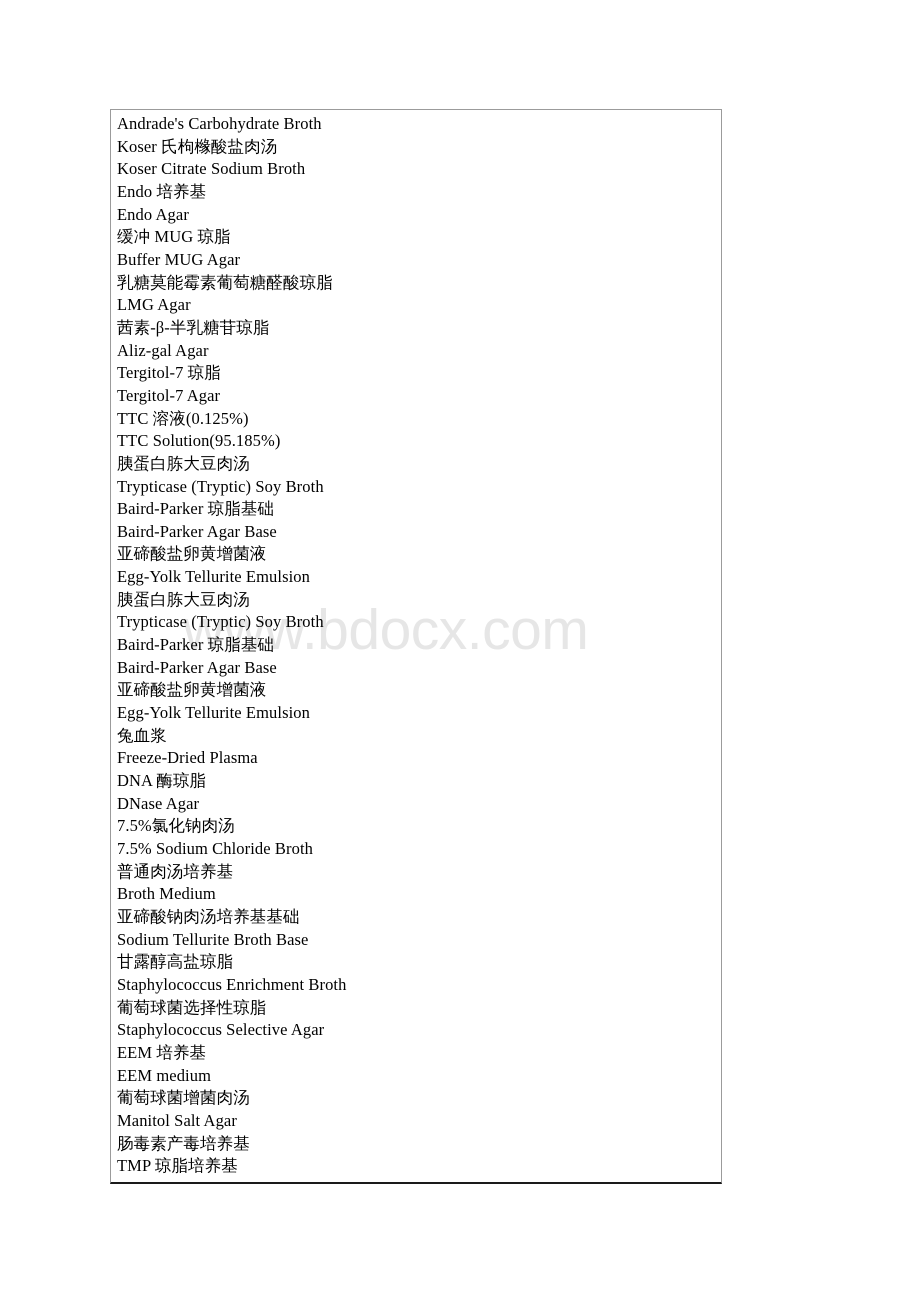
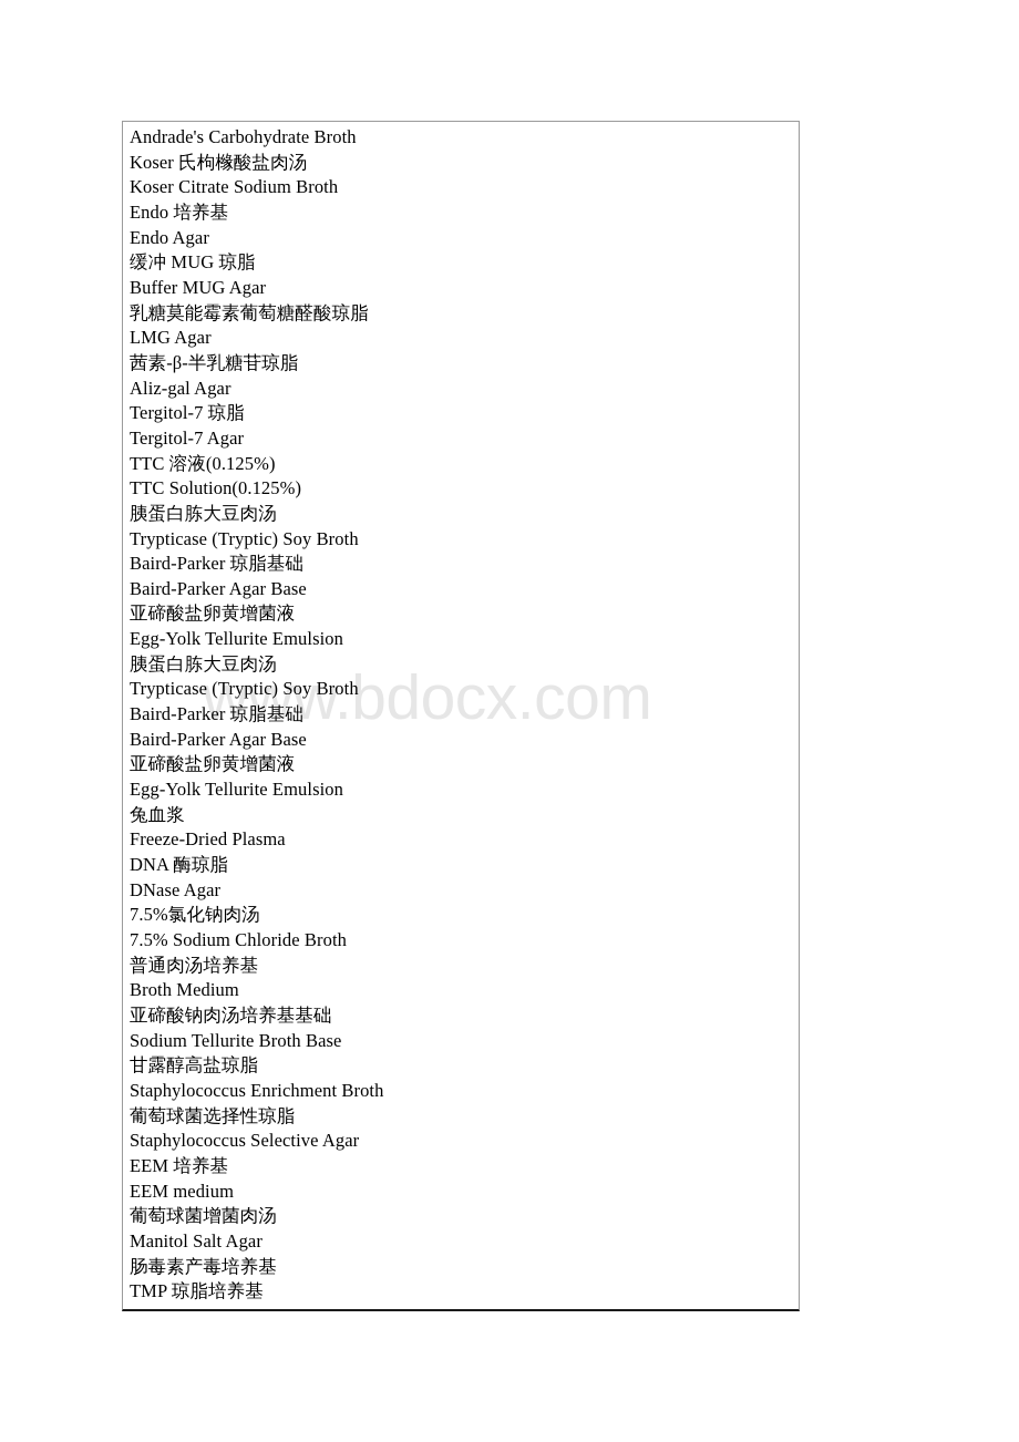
  www.bdocx.com
  Andrade's Carbohydrate Broth
  Koser 氏枸橼酸盐肉汤
  Koser Citrate Sodium Broth
  Endo 培养基
  Endo Agar
  缓冲 MUG 琼脂
  Buffer MUG Agar
  乳糖莫能霉素葡萄糖醛酸琼脂
  LMG Agar
  茜素-β-半乳糖苷琼脂
  Aliz-gal Agar
  Tergitol-7 琼脂
  Tergitol-7 Agar
  TTC 溶液(0.125%)
- TTC Solution(95.185%)
+ TTC Solution(0.125%)
  胰蛋白胨大豆肉汤
  Trypticase (Tryptic) Soy Broth
  Baird-Parker 琼脂基础
  Baird-Parker Agar Base
  亚碲酸盐卵黄增菌液
  Egg-Yolk Tellurite Emulsion
  胰蛋白胨大豆肉汤
  Trypticase (Tryptic) Soy Broth
  Baird-Parker 琼脂基础
  Baird-Parker Agar Base
  亚碲酸盐卵黄增菌液
  Egg-Yolk Tellurite Emulsion
  兔血浆
  Freeze-Dried Plasma
  DNA 酶琼脂
  DNase Agar
  7.5%氯化钠肉汤
  7.5% Sodium Chloride Broth
  普通肉汤培养基
  Broth Medium
  亚碲酸钠肉汤培养基基础
  Sodium Tellurite Broth Base
  甘露醇高盐琼脂
  Staphylococcus Enrichment Broth
  葡萄球菌选择性琼脂
  Staphylococcus Selective Agar
  EEM 培养基
  EEM medium
  葡萄球菌增菌肉汤
  Manitol Salt Agar
  肠毒素产毒培养基
  TMP 琼脂培养基
